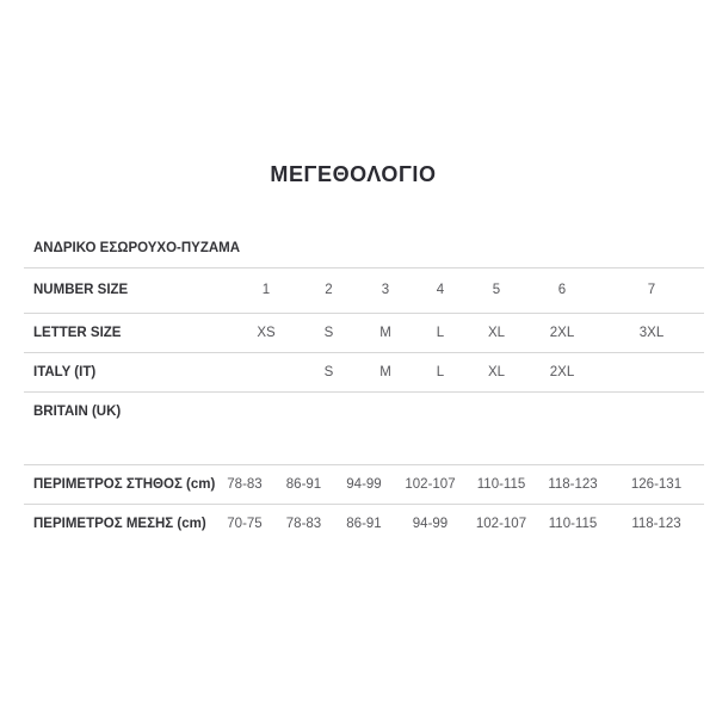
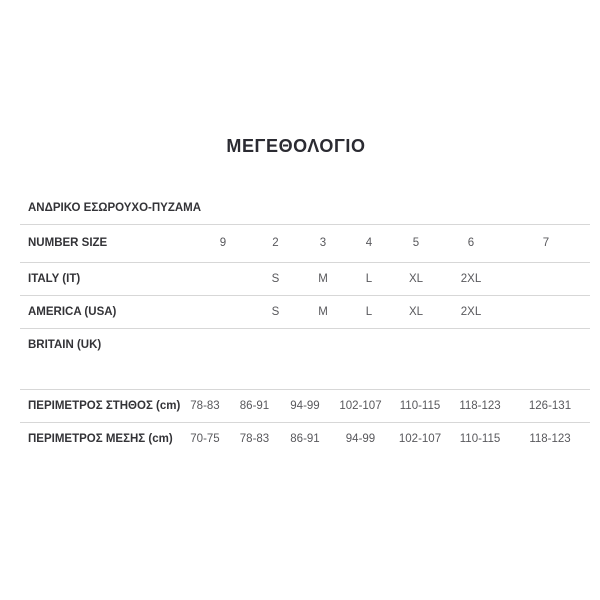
  ΜΕΓΕΘΟΛΟΓΙΟ
  ΑΝΔΡΙΚΟ ΕΣΩΡΟΥΧΟ-ΠΥΖΑΜΑ
- NUMBER SIZE	1	2	3	4	5	6	7
+ NUMBER SIZE	9	2	3	4	5	6	7
- LETTER SIZE	XS	S	M	L	XL	2XL	3XL
  ITALY (IT)		S	M	L	XL	2XL
+ AMERICA (USA)		S	M	L	XL	2XL
  BRITAIN (UK)
  ΠΕΡΙΜΕΤΡΟΣ ΣΤΗΘΟΣ (cm)	78-83	86-91	94-99	102-107	110-115	118-123	126-131
  ΠΕΡΙΜΕΤΡΟΣ ΜΕΣΗΣ (cm)	70-75	78-83	86-91	94-99	102-107	110-115	118-123
